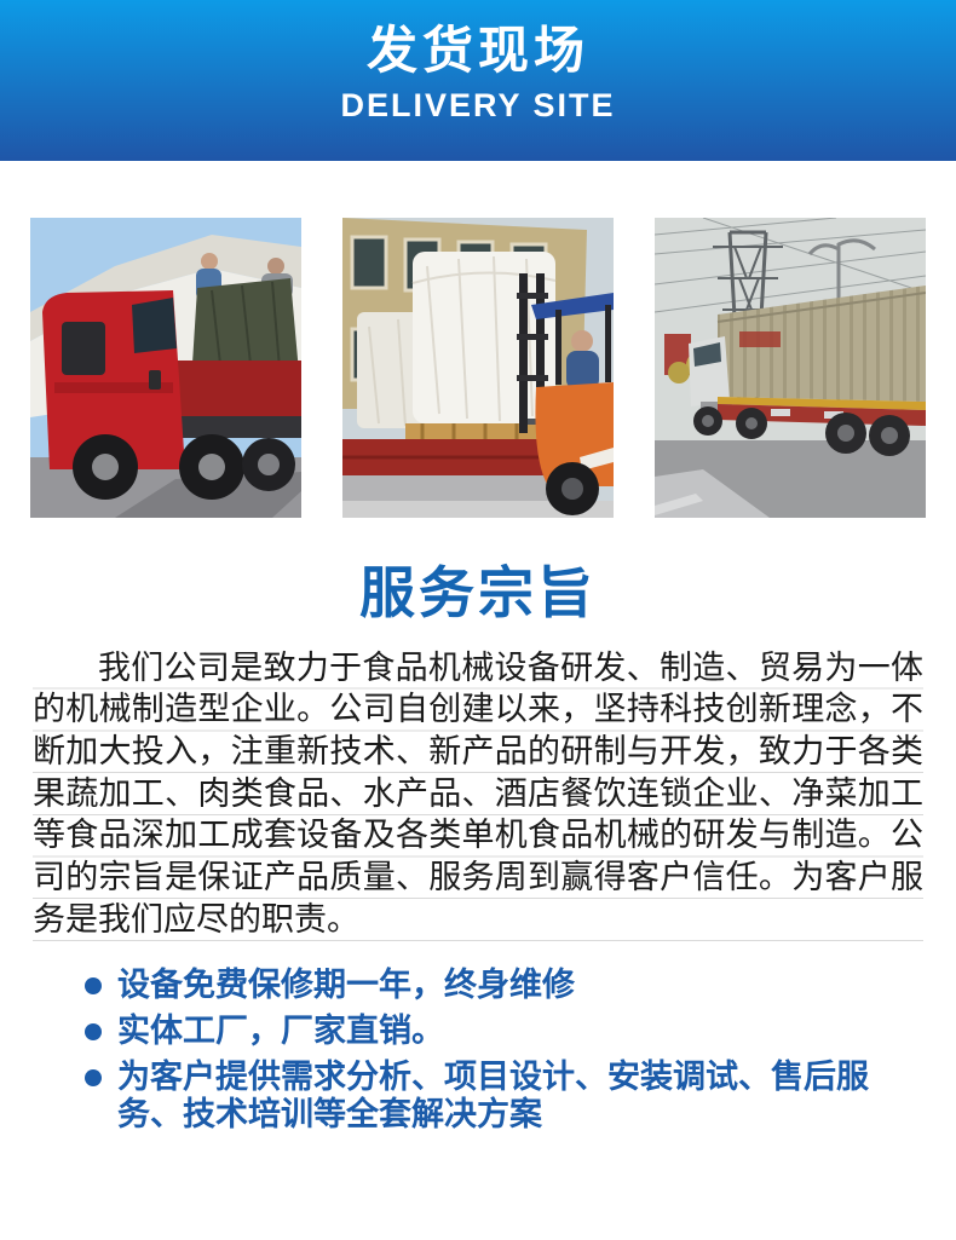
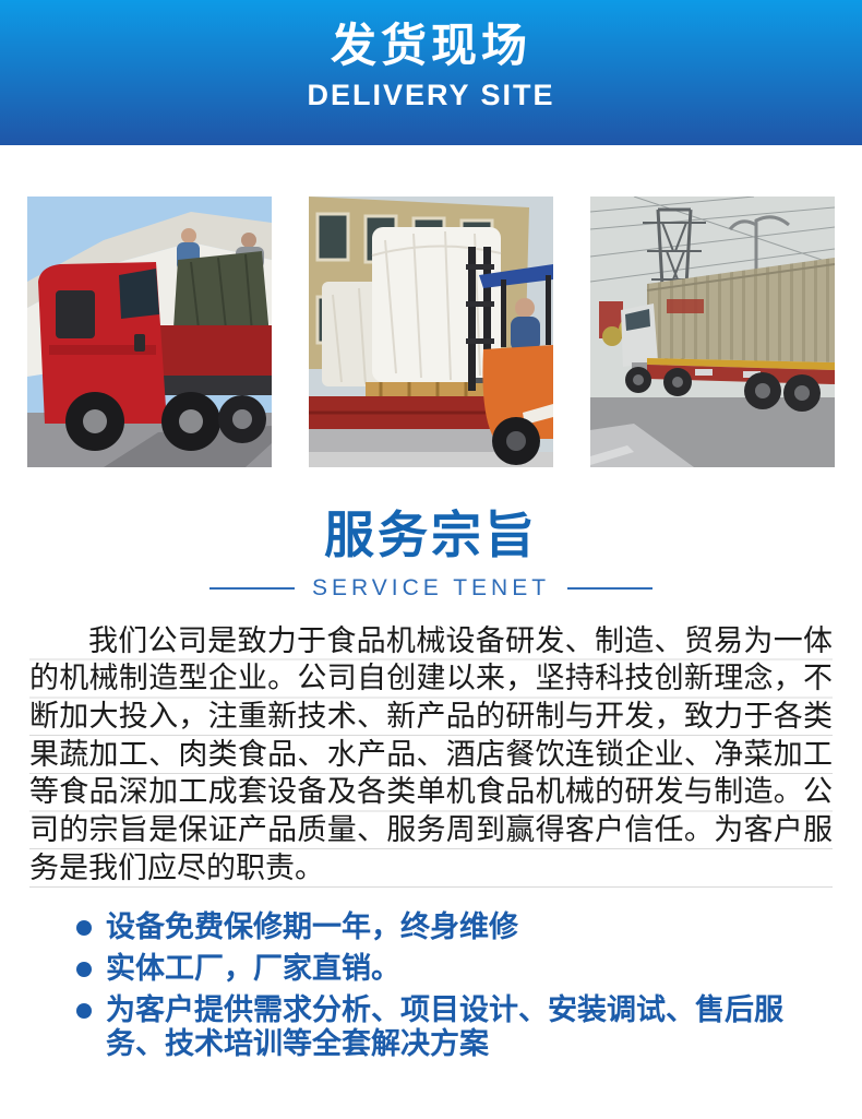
  发货现场
  DELIVERY SITE
  服务宗旨
+ SERVICE TENET
  我们公司是致力于食品机械设备研发、制造、贸易为一体的机械制造型企业。公司自创建以来，坚持科技创新理念，不断加大投入，注重新技术、新产品的研制与开发，致力于各类果蔬加工、肉类食品、水产品、酒店餐饮连锁企业、净菜加工等食品深加工成套设备及各类单机食品机械的研发与制造。公司的宗旨是保证产品质量、服务周到赢得客户信任。为客户服务是我们应尽的职责。
  设备免费保修期一年，终身维修
  实体工厂，厂家直销。
  为客户提供需求分析、项目设计、安装调试、售后服务、技术培训等全套解决方案
